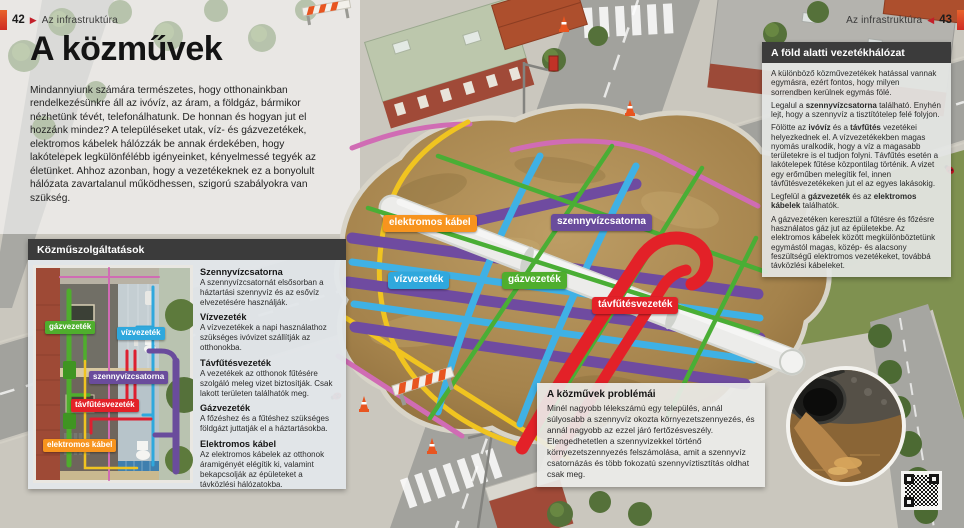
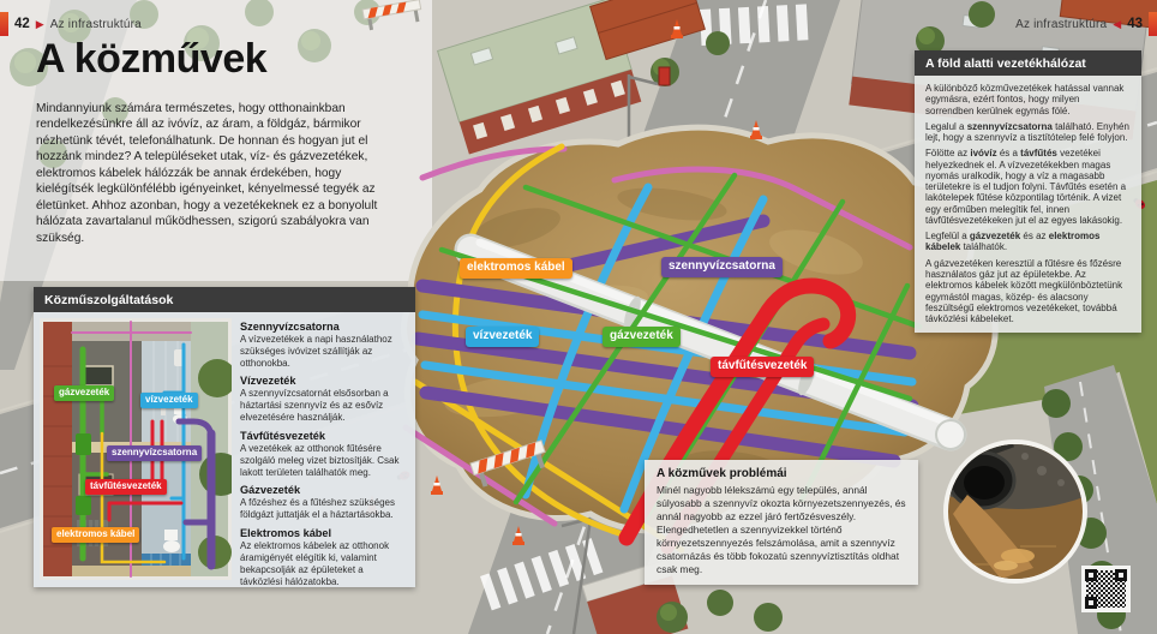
  42
  ▶
  Az infrastruktúra
  Az infrastruktúra
  ◀
  43
  A közművek
- Mindannyiunk számára természetes, hogy otthonainkban rendelkezésünkre áll az ivóvíz, az áram, a földgáz, bármikor nézhetünk tévét, telefonálhatunk. De honnan és hogyan jut el hozzánk mindez? A településeket utak, víz- és gázvezetékek, elektromos kábelek hálózzák be annak érdekében, hogy lakótelepek legkülönfélébb igényeinket, kényelmessé tegyék az életünket. Ahhoz azonban, hogy a vezetékeknek ez a bonyolult hálózata zavartalanul működhessen, szigorú szabályokra van szükség.
+ Mindannyiunk számára természetes, hogy otthonainkban rendelkezésünkre áll az ivóvíz, az áram, a földgáz, bármikor nézhetünk tévét, telefonálhatunk. De honnan és hogyan jut el hozzánk mindez? A településeket utak, víz- és gázvezetékek, elektromos kábelek hálózzák be annak érdekében, hogy kielégítsék legkülönfélébb igényeinket, kényelmessé tegyék az életünket. Ahhoz azonban, hogy a vezetékeknek ez a bonyolult hálózata zavartalanul működhessen, szigorú szabályokra van szükség.
  Közműszolgáltatások
  gázvezeték
  vízvezeték
  szennyvízcsatorna
  távfűtésvezeték
  elektromos kábel
  Szennyvízcsatorna
- A szennyvízcsatornát elsősorban a háztartási szennyvíz és az esővíz elvezetésére használják.
+ A vízvezetékek a napi használathoz szükséges ivóvizet szállítják az otthonokba.
  Vízvezeték
- A vízvezetékek a napi használathoz szükséges ivóvizet szállítják az otthonokba.
+ A szennyvízcsatornát elsősorban a háztartási szennyvíz és az esővíz elvezetésére használják.
  Távfűtésvezeték
  A vezetékek az otthonok fűtésére szolgáló meleg vizet biztosítják. Csak lakott területen találhatók meg.
  Gázvezeték
  A főzéshez és a fűtéshez szükséges földgázt juttatják el a háztartásokba.
  Elektromos kábel
  Az elektromos kábelek az otthonok áramigényét elégítik ki, valamint bekapcsolják az épületeket a távközlési hálózatokba.
  elektromos kábel
  szennyvízcsatorna
  vízvezeték
  gázvezeték
  távfűtésvezeték
  A föld alatti vezetékhálózat
  A különböző közművezetékek hatással vannak egymásra, ezért fontos, hogy milyen sorrendben kerülnek egymás fölé.
  Legalul a szennyvízcsatorna található. Enyhén lejt, hogy a szennyvíz a tisztítótelep felé folyjon.
  Fölötte az ivóvíz és a távfűtés vezetékei helyezkednek el. A vízvezetékekben magas nyomás uralkodik, hogy a víz a magasabb területekre is el tudjon folyni. Távfűtés esetén a lakótelepek fűtése központilag történik. A vizet egy erőműben melegítik fel, innen távfűtésvezetékeken jut el az egyes lakásokig.
  Legfelül a gázvezeték és az elektromos kábelek találhatók.
  A gázvezetéken keresztül a fűtésre és főzésre használatos gáz jut az épületekbe. Az elektromos kábelek között megkülönböztetünk egymástól magas, közép- és alacsony feszültségű elektromos vezetékeket, továbbá távközlési kábeleket.
  A közművek problémái
  Minél nagyobb lélekszámú egy település, annál súlyosabb a szennyvíz okozta környezetszennyezés, és annál nagyobb az ezzel járó fertőzésveszély. Elengedhetetlen a szennyvizekkel történő környezetszennyezés felszámolása, amit a szennyvíz csatornázás és több fokozatú szennyvíztisztítás oldhat csak meg.
